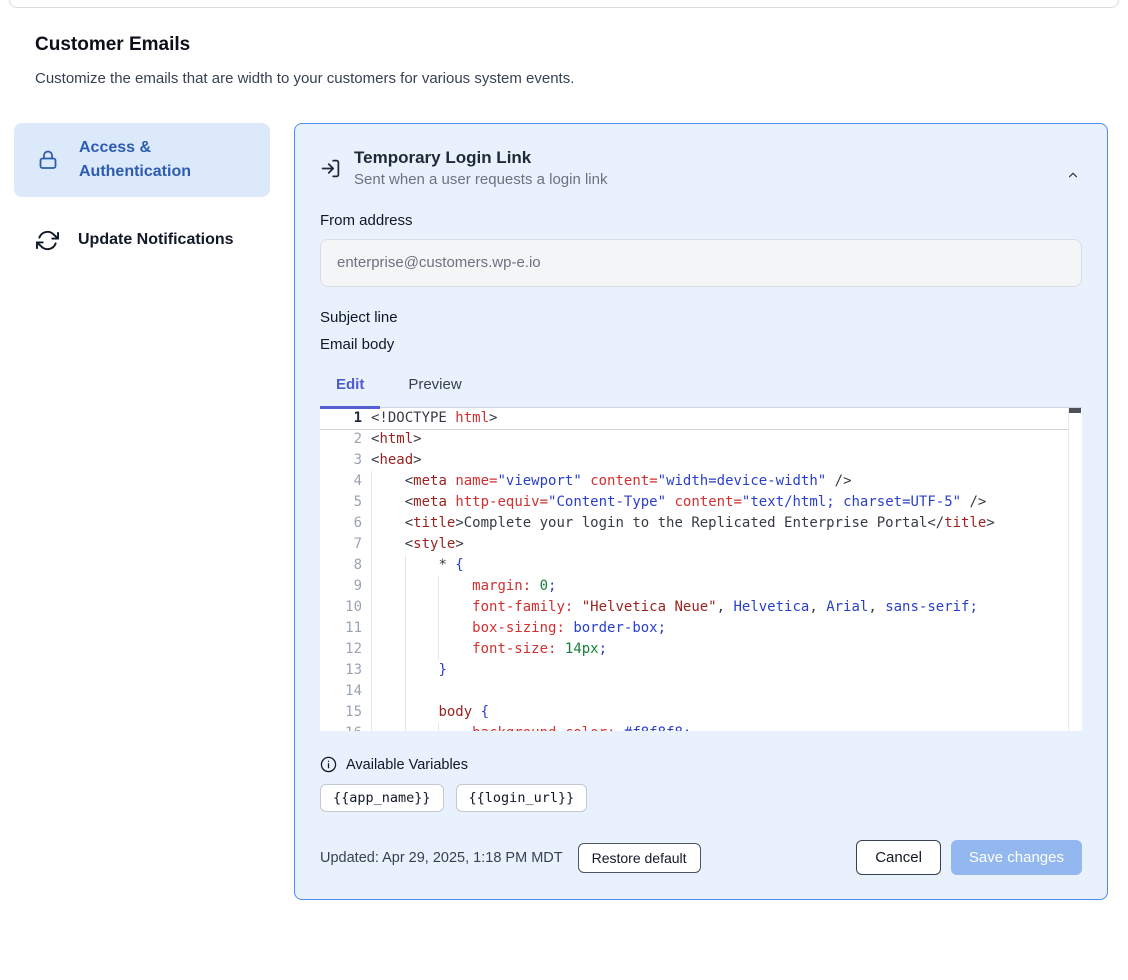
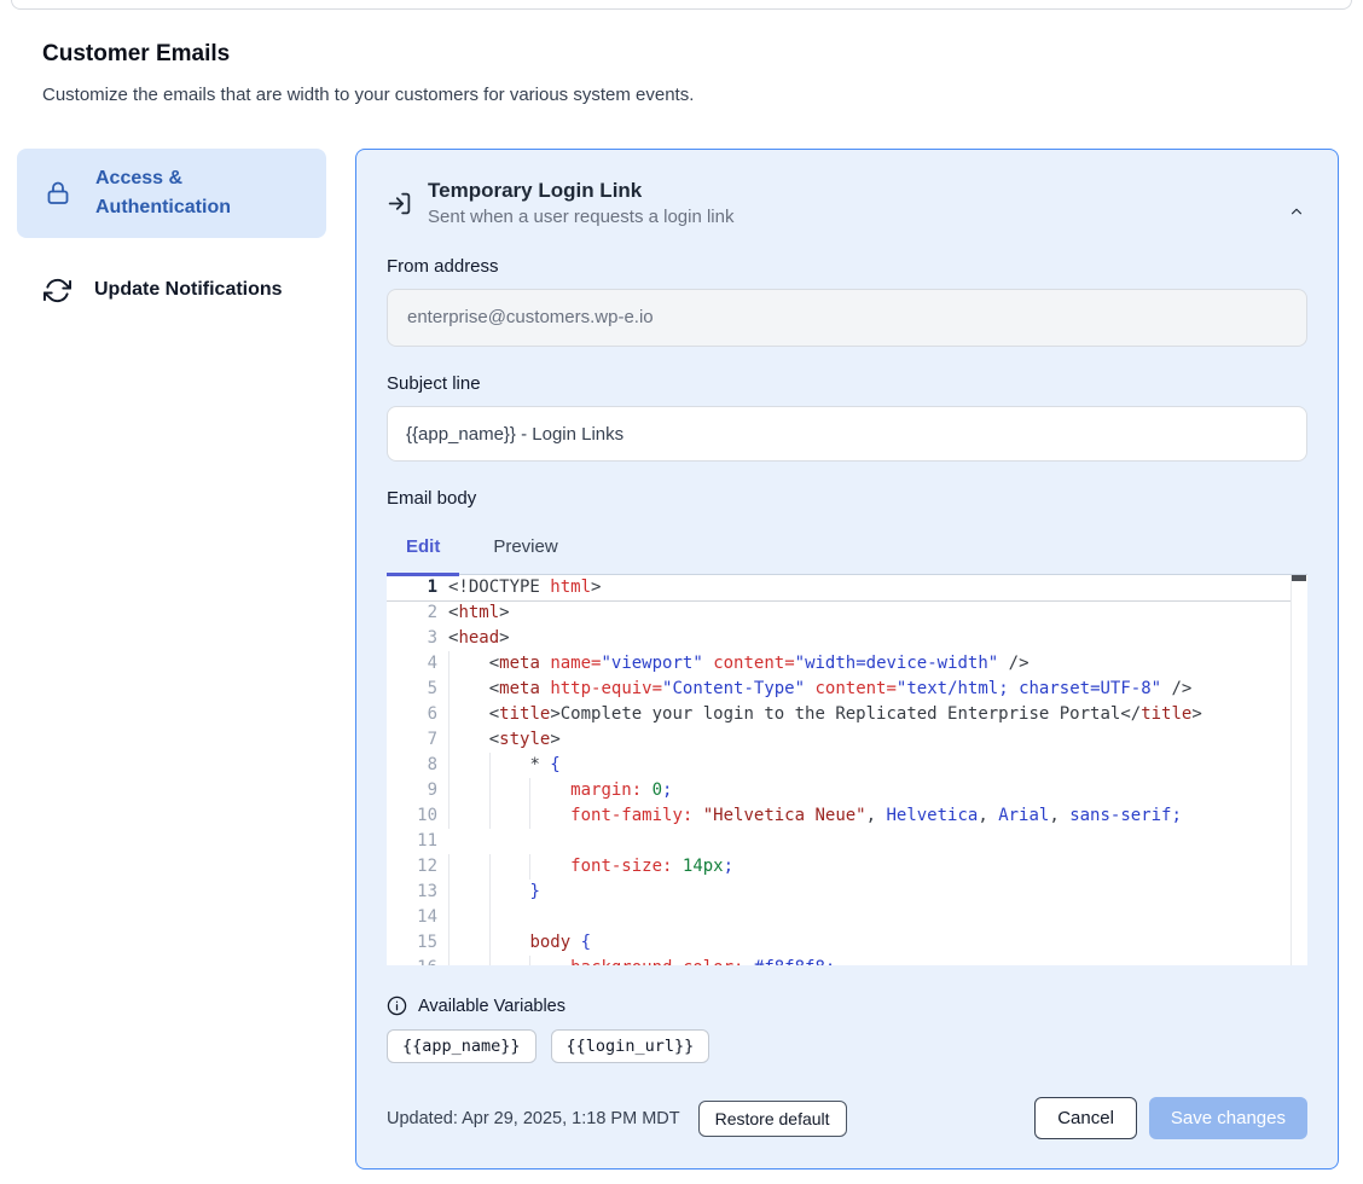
  Customer Emails
  Customize the emails that are width to your customers for various system events.
  Access & Authentication
  Update Notifications
  Temporary Login Link
  Sent when a user requests a login link
  From address
  enterprise@customers.wp-e.io
  Subject line
+ {{app_name}} - Login Links
  Email body
  Edit
  Preview
  1
  <!DOCTYPE html>
  2
  <html>
  3
  <head>
  4
  <meta name="viewport" content="width=device-width" />
  5
- <meta http-equiv="Content-Type" content="text/html; charset=UTF-5" />
+ <meta http-equiv="Content-Type" content="text/html; charset=UTF-8" />
  6
  <title>Complete your login to the Replicated Enterprise Portal</title>
  7
  <style>
  8
  * {
  9
  margin: 0;
  10
  font-family: "Helvetica Neue", Helvetica, Arial, sans-serif;
  11
- box-sizing: border-box;
  12
  font-size: 14px;
  13
  }
  14
  15
  body {
  Available Variables
  {{app_name}}
  {{login_url}}
  Updated: Apr 29, 2025, 1:18 PM MDT
  Restore default
  Cancel
  Save changes
